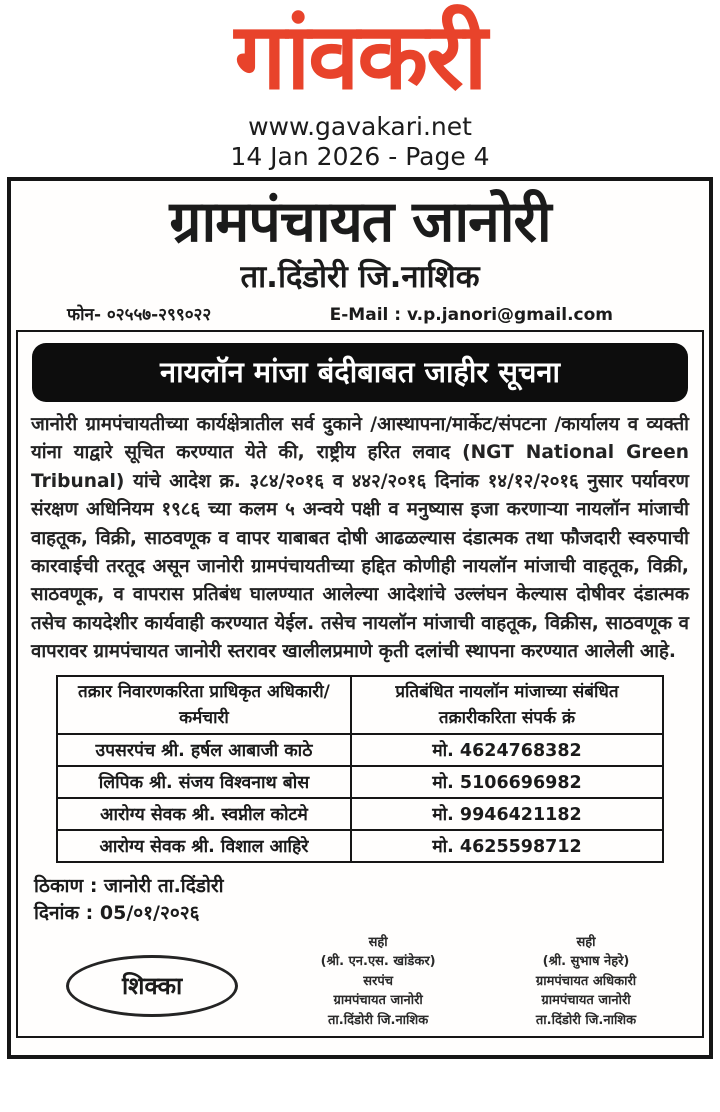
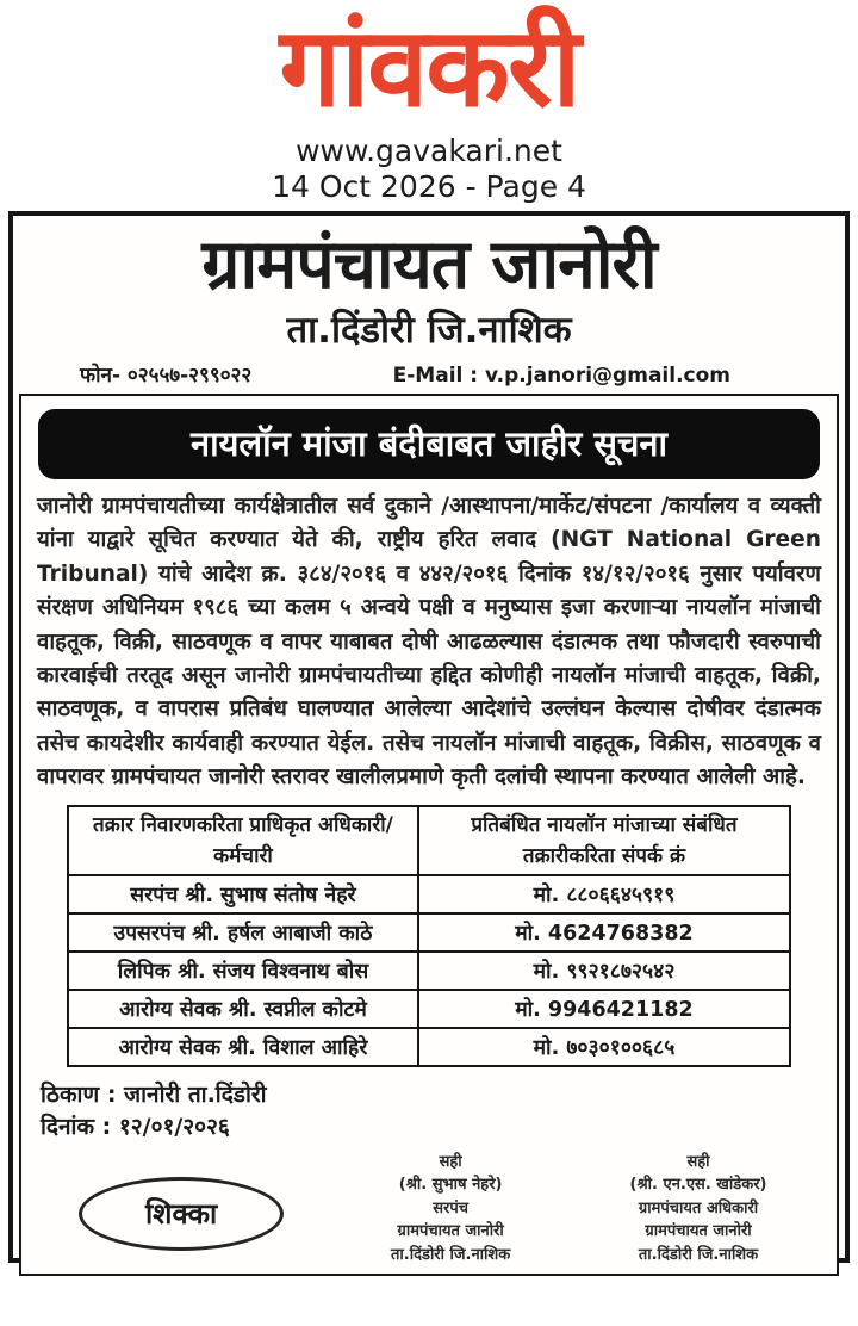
  गांवकरी
  www.gavakari.net
- 14 Jan 2026 - Page 4
+ 14 Oct 2026 - Page 4
  ग्रामपंचायत जानोरी
  ता.दिंडोरी जि.नाशिक
  फोन- ०२५५७-२९९०२२
  E-Mail : v.p.janori@gmail.com
  नायलॉन मांजा बंदीबाबत जाहीर सूचना
  जानोरी ग्रामपंचायतीच्या कार्यक्षेत्रातील सर्व दुकाने /आस्थापना/मार्केट/संपटना /कार्यालय व व्यक्ती यांना याद्वारे सूचित करण्यात येते की, राष्ट्रीय हरित लवाद (NGT National Green Tribunal) यांचे आदेश क्र. ३८४/२०१६ व ४४२/२०१६ दिनांक १४/१२/२०१६ नुसार पर्यावरण संरक्षण अधिनियम १९८६ च्या कलम ५ अन्वये पक्षी व मनुष्यास इजा करणाऱ्या नायलॉन मांजाची वाहतूक, विक्री, साठवणूक व वापर याबाबत दोषी आढळल्यास दंडात्मक तथा फौजदारी स्वरुपाची कारवाईची तरतूद असून जानोरी ग्रामपंचायतीच्या हद्दित कोणीही नायलॉन मांजाची वाहतूक, विक्री, साठवणूक, व वापरास प्रतिबंध घालण्यात आलेल्या आदेशांचे उल्लंघन केल्यास दोषीवर दंडात्मक तसेच कायदेशीर कार्यवाही करण्यात येईल. तसेच नायलॉन मांजाची वाहतूक, विक्रीस, साठवणूक व वापरावर ग्रामपंचायत जानोरी स्तरावर खालीलप्रमाणे कृती दलांची स्थापना करण्यात आलेली आहे.
  तक्रार निवारणकरिता प्राधिकृत अधिकारी/कर्मचारी	प्रतिबंधित नायलॉन मांजाच्या संबंधित तक्रारीकरिता संपर्क क्रं
+ सरपंच श्री. सुभाष संतोष नेहरे	मो. ८८०६६४५९१९
  उपसरपंच श्री. हर्षल आबाजी काठे	मो. 4624768382
- लिपिक श्री. संजय विश्वनाथ बोस	मो. 5106696982
+ लिपिक श्री. संजय विश्वनाथ बोस	मो. ९९२१८७२५४२
  आरोग्य सेवक श्री. स्वप्नील कोटमे	मो. 9946421182
- आरोग्य सेवक श्री. विशाल आहिरे	मो. 4625598712
+ आरोग्य सेवक श्री. विशाल आहिरे	मो. ७०३०१००६८५
  ठिकाण : जानोरी ता.दिंडोरी
- दिनांक : 05/०१/२०२६
+ दिनांक : १२/०१/२०२६
  शिक्का
  सही
- (श्री. एन.एस. खांडेकर)
+ (श्री. सुभाष नेहरे)
  सरपंच
  ग्रामपंचायत जानोरी
  ता.दिंडोरी जि.नाशिक
  सही
- (श्री. सुभाष नेहरे)
+ (श्री. एन.एस. खांडेकर)
  ग्रामपंचायत अधिकारी
  ग्रामपंचायत जानोरी
  ता.दिंडोरी जि.नाशिक
